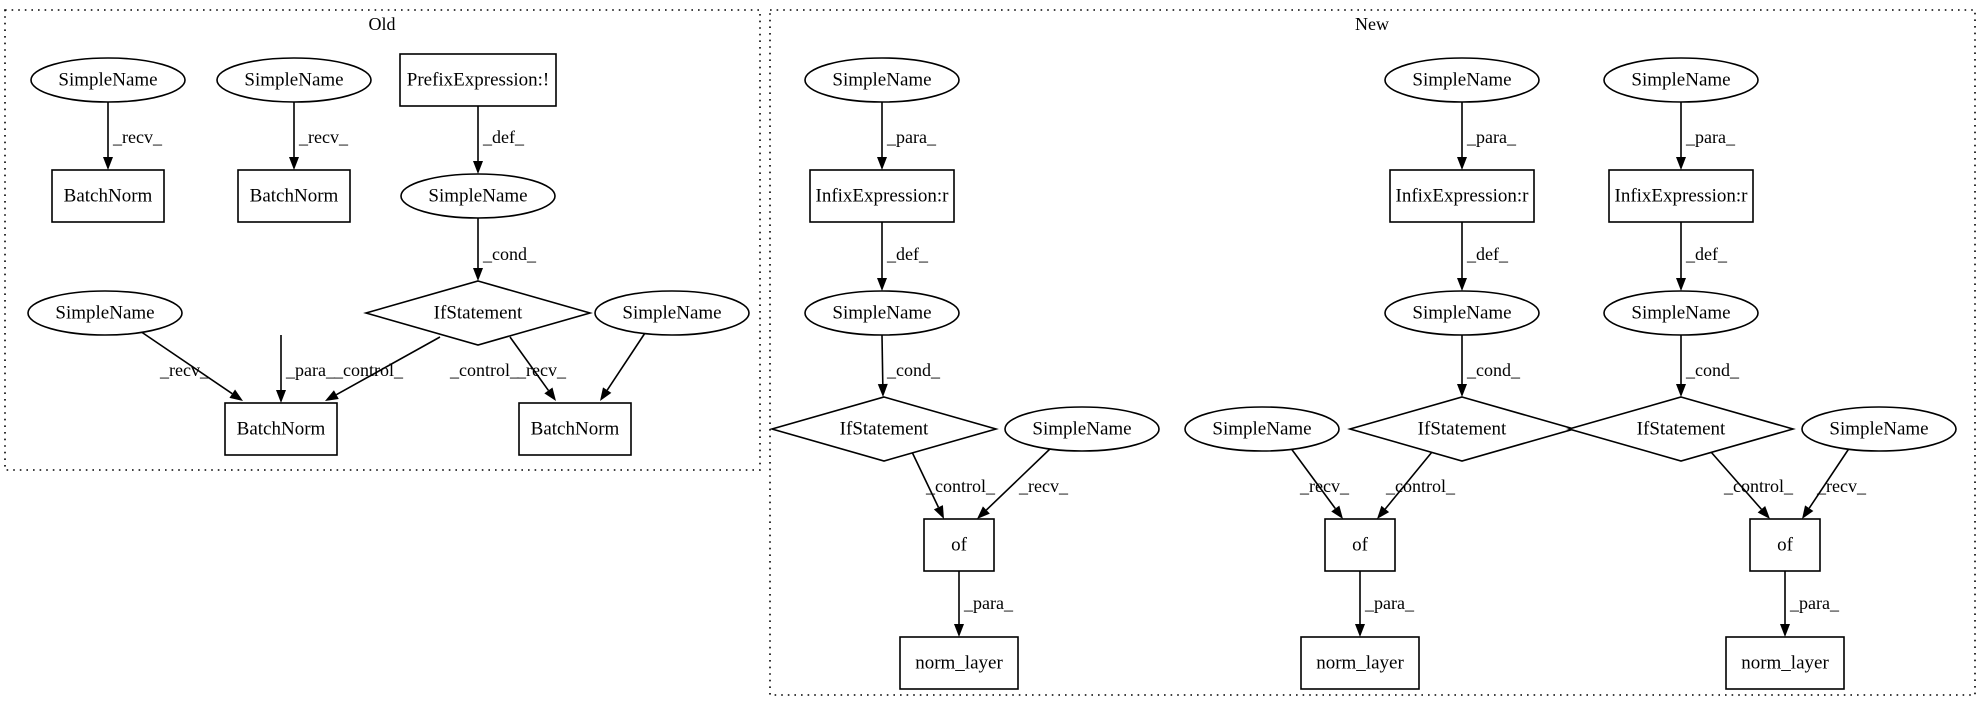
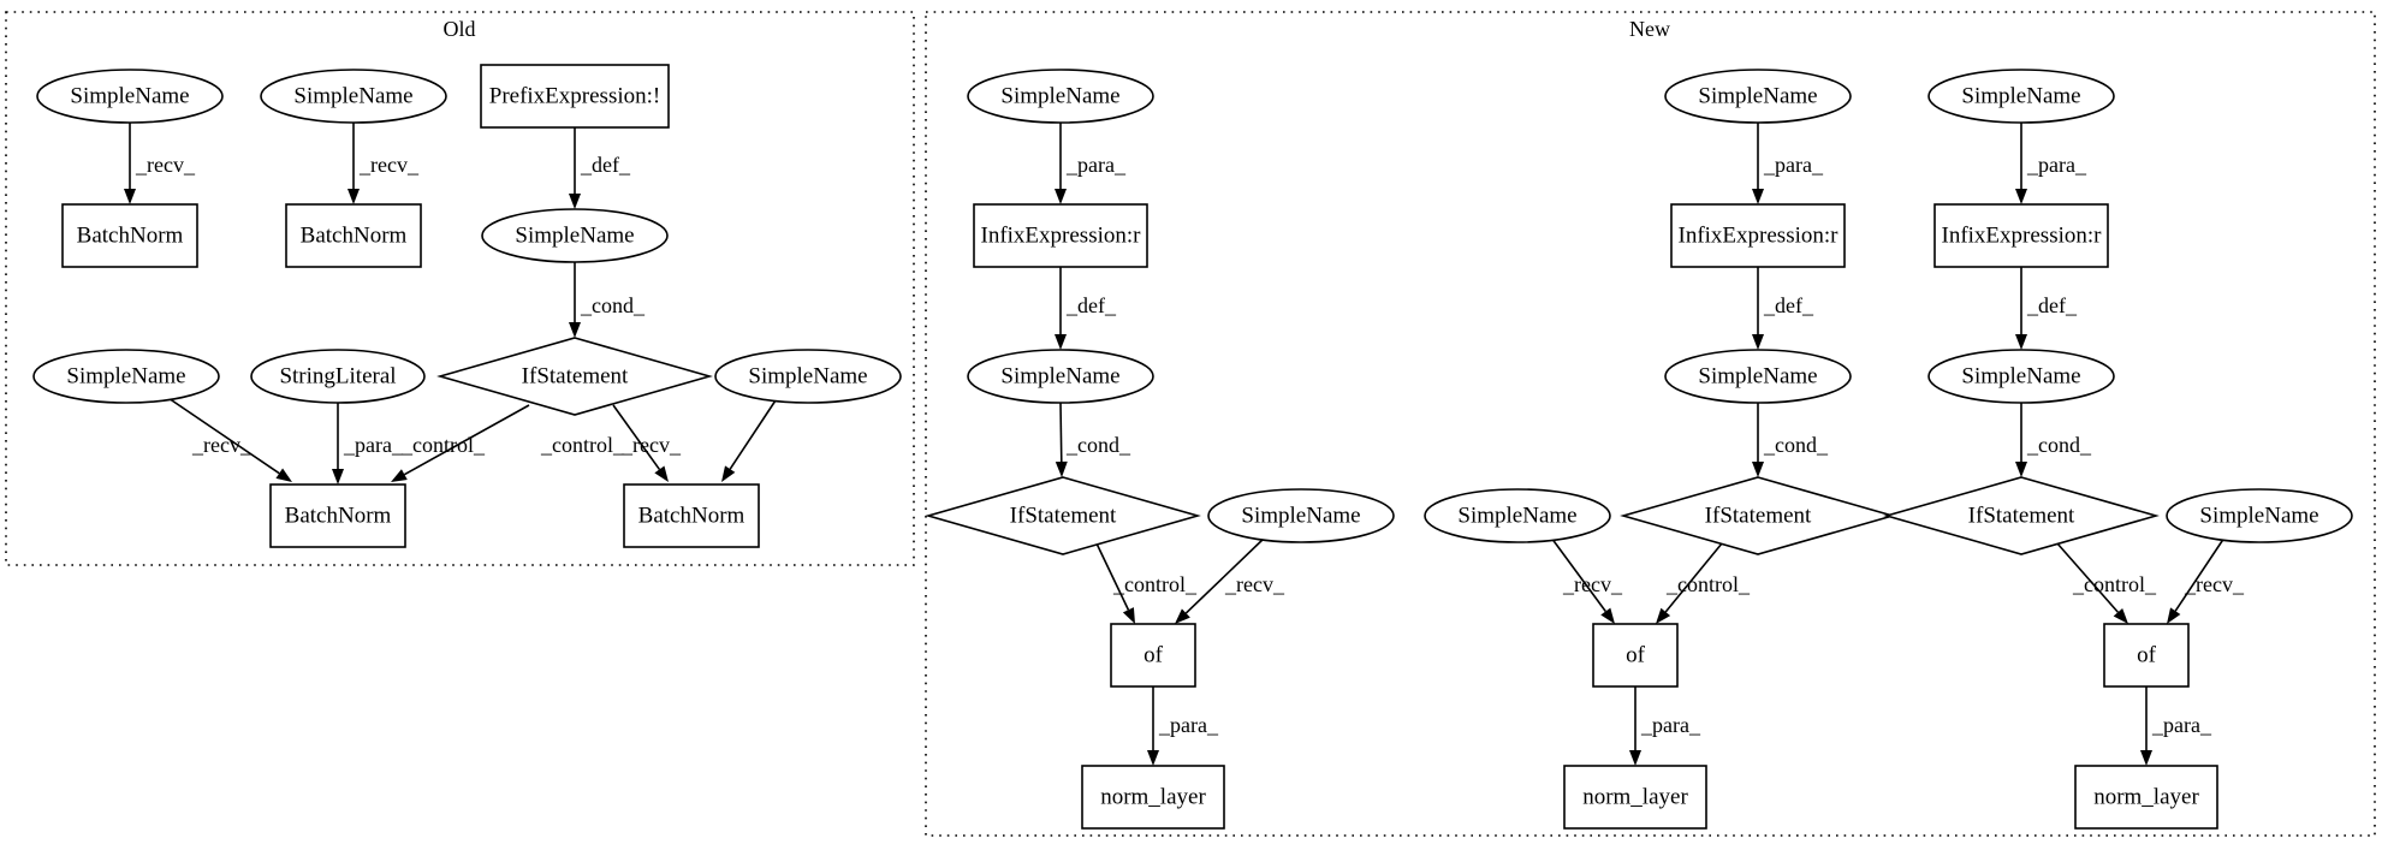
  Old
  New
  _recv_
  _recv_
  _def_
  _cond_
  _recv_
  _para_
  _control_
  _control_
  _recv_
  _para_
  _def_
  _cond_
  _control_
  _recv_
  _para_
  _para_
  _def_
  _cond_
  _control_
  _recv_
  _para_
  _para_
  _def_
  _cond_
  _control_
  _recv_
  _para_
  SimpleName
  BatchNorm
  SimpleName
  BatchNorm
  PrefixExpression:!
  SimpleName
  IfStatement
  SimpleName
+ StringLiteral
  SimpleName
  BatchNorm
  BatchNorm
  SimpleName
  InfixExpression:r
  SimpleName
  IfStatement
  SimpleName
  of
  norm_layer
  SimpleName
  InfixExpression:r
  SimpleName
  IfStatement
  SimpleName
  of
  norm_layer
  SimpleName
  InfixExpression:r
  SimpleName
  IfStatement
  SimpleName
  of
  norm_layer
